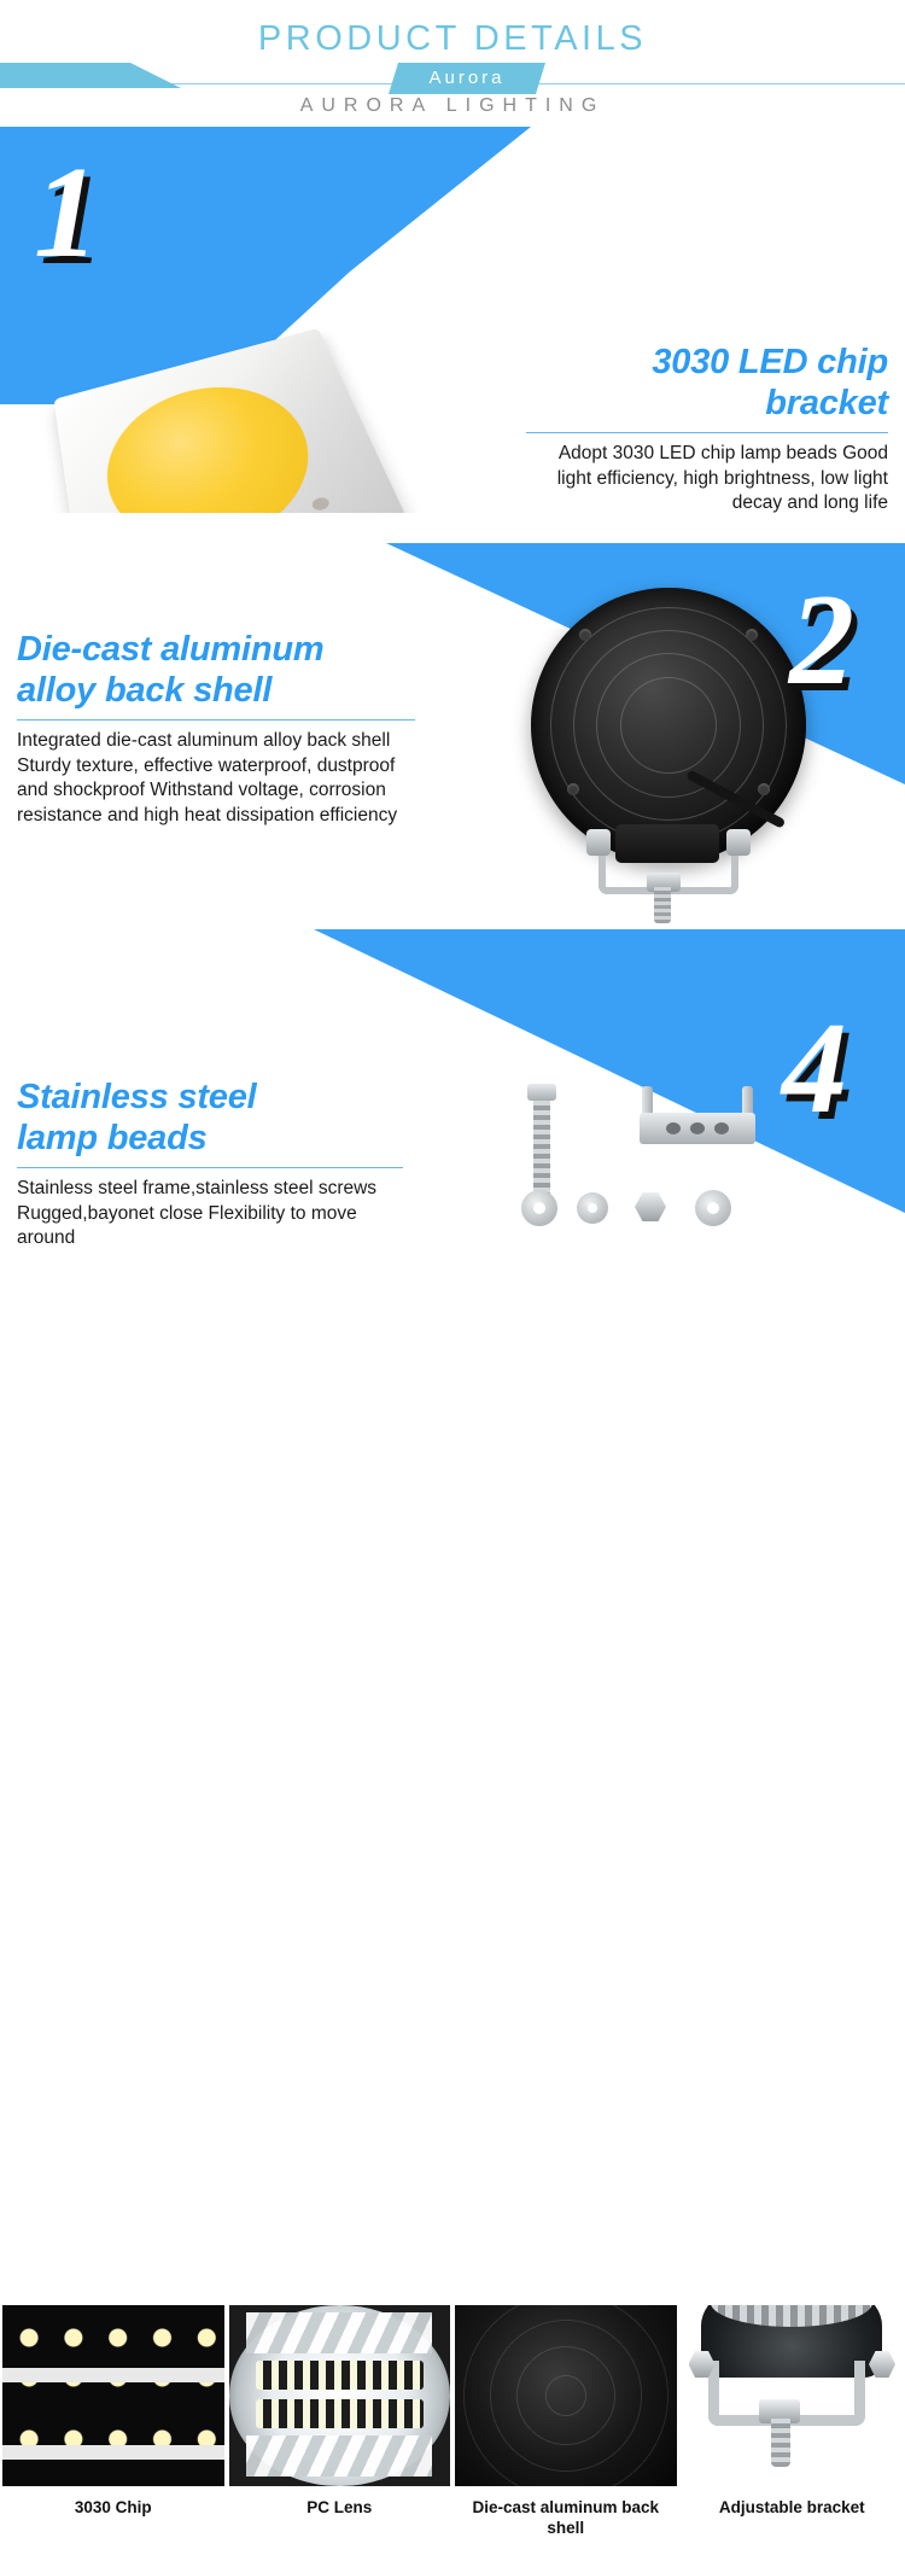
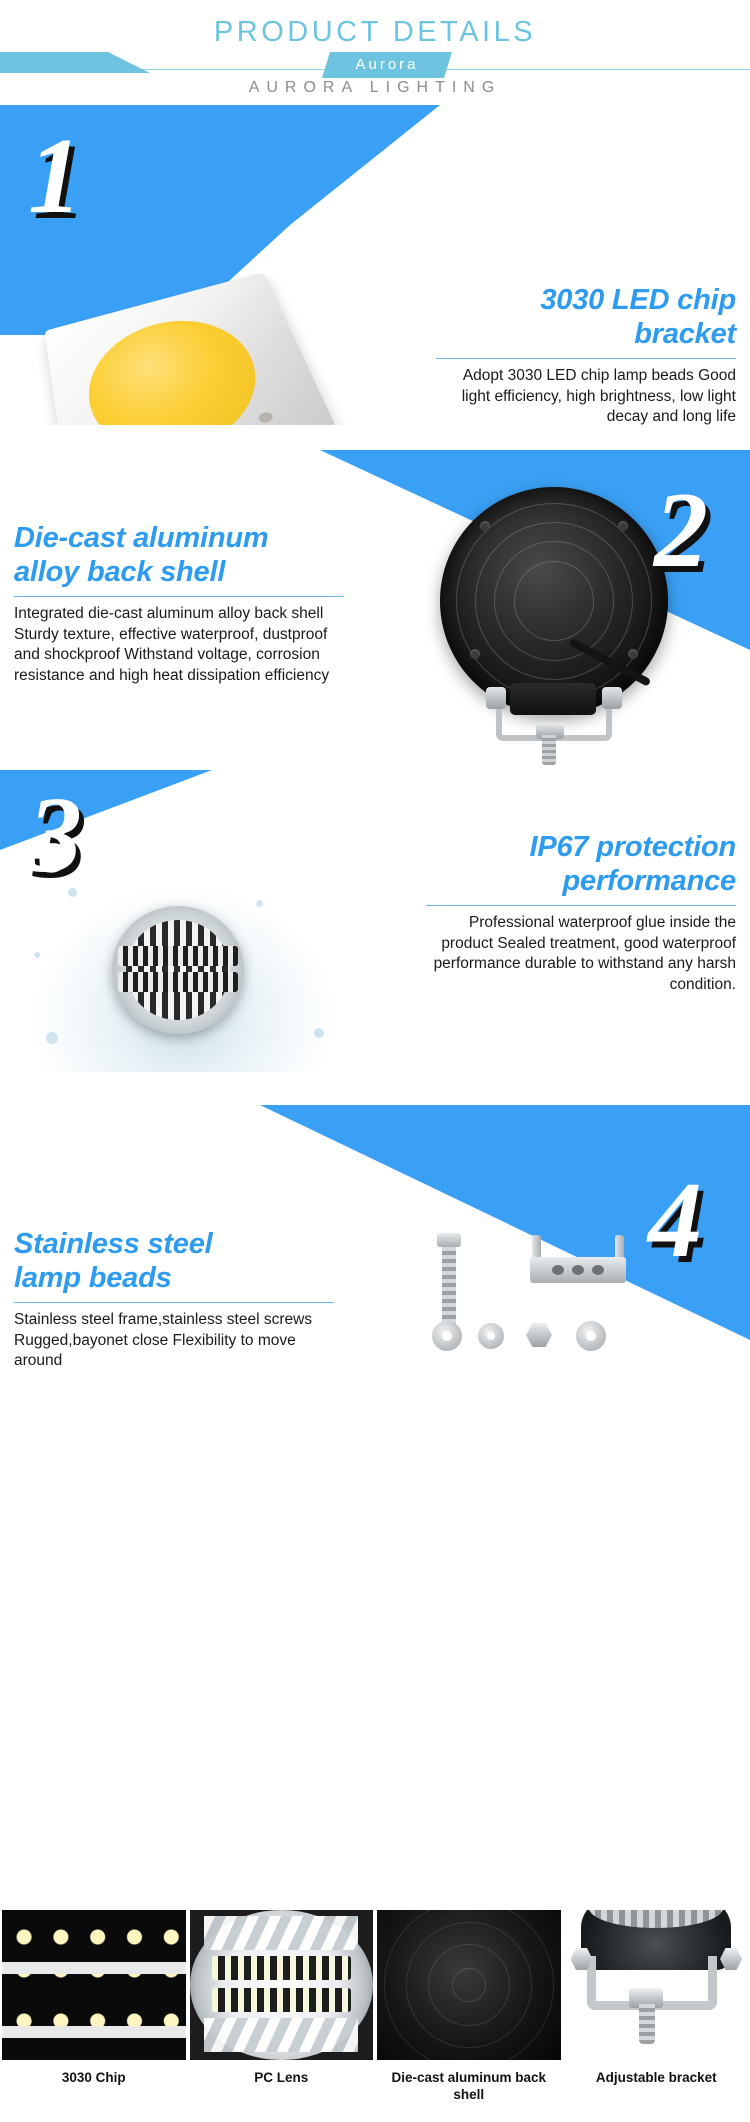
  PRODUCT DETAILS
  Aurora
  AURORA LIGHTING
  1
  3030 LED chip
  bracket
  Adopt 3030 LED chip lamp beads Good light efficiency, high brightness, low light decay and long life
  2
  Die-cast aluminum
  alloy back shell
  Integrated die-cast aluminum alloy back shell Sturdy texture, effective waterproof, dustproof and shockproof Withstand voltage, corrosion resistance and high heat dissipation efficiency
+ 3
+ IP67 protection
+ performance
+ Professional waterproof glue inside the product Sealed treatment, good waterproof performance durable to withstand any harsh condition.
  4
  Stainless steel
  lamp beads
  Stainless steel frame,stainless steel screws Rugged,bayonet close Flexibility to move around
  3030 Chip
  PC Lens
  Die-cast aluminum back shell
  Adjustable bracket
